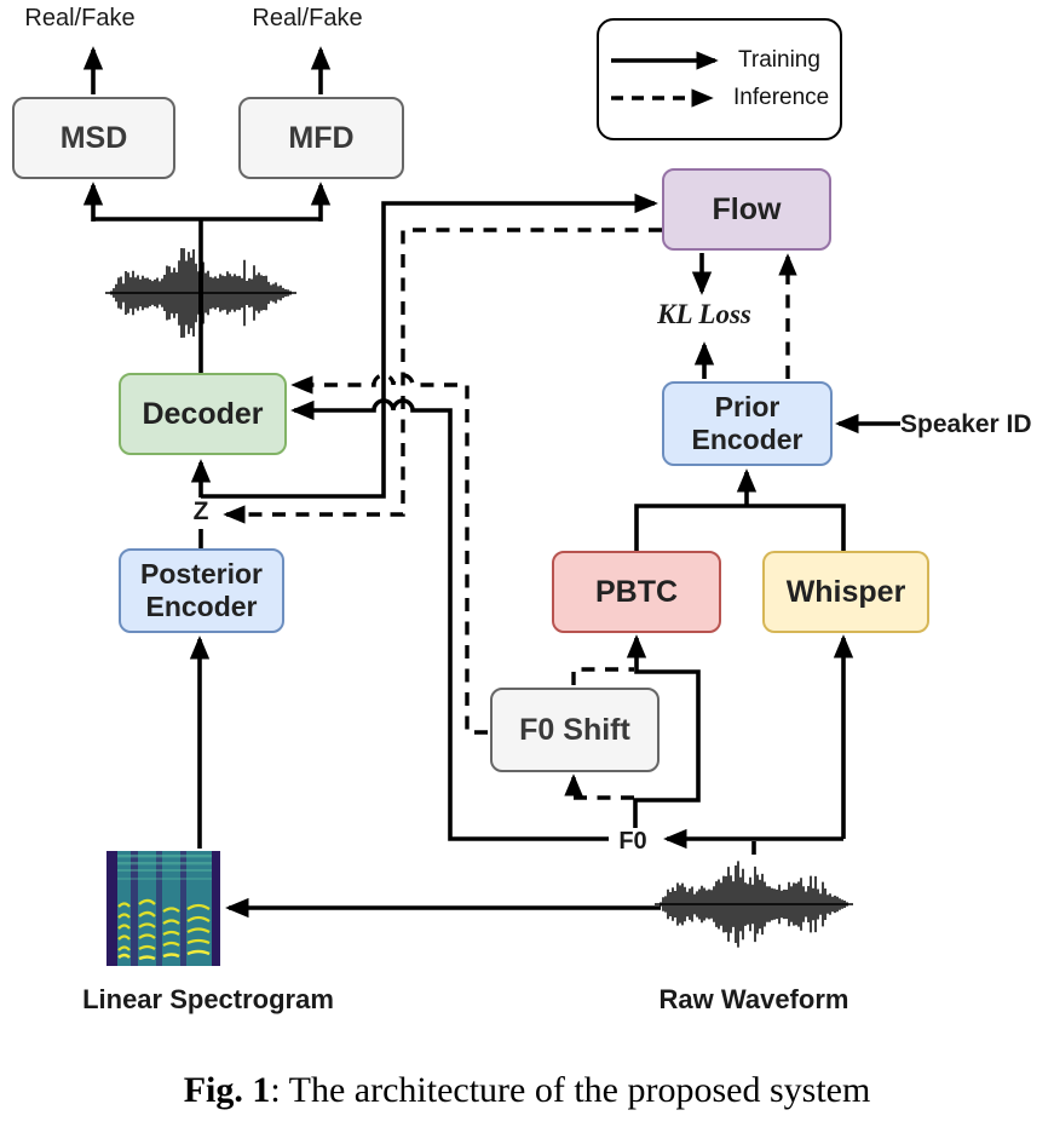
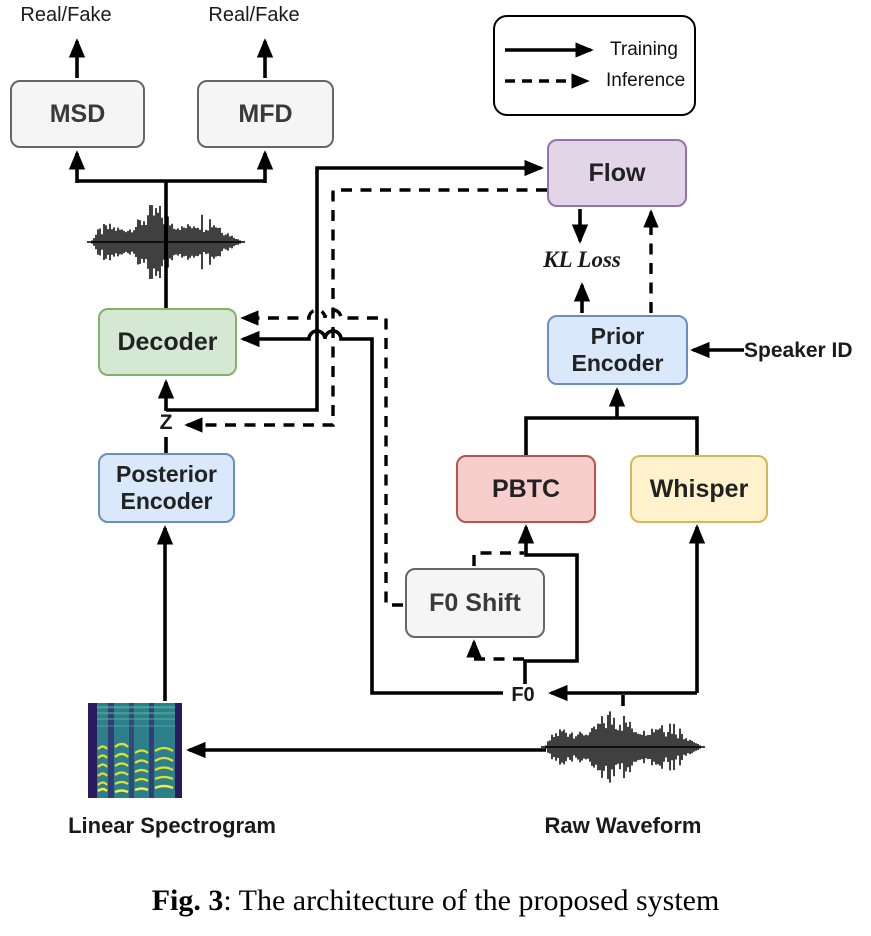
  MSD
  MFD
  Flow
  Decoder
  Prior
  Encoder
  Posterior
  Encoder
  PBTC
  Whisper
  F0 Shift
  Training
  Inference
  Real/Fake
  Real/Fake
  Z
  F0
  KL Loss
  Speaker ID
  Linear Spectrogram
  Raw Waveform
- Fig. 1: The architecture of the proposed system
+ Fig. 3: The architecture of the proposed system
